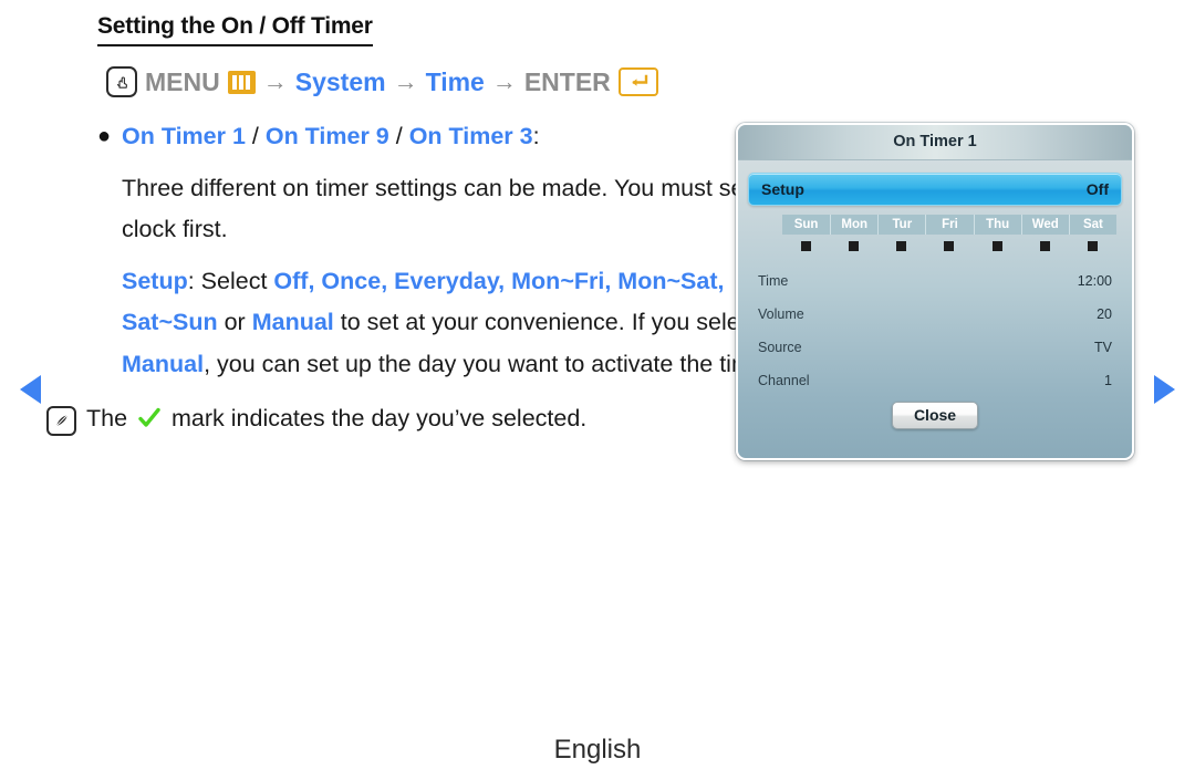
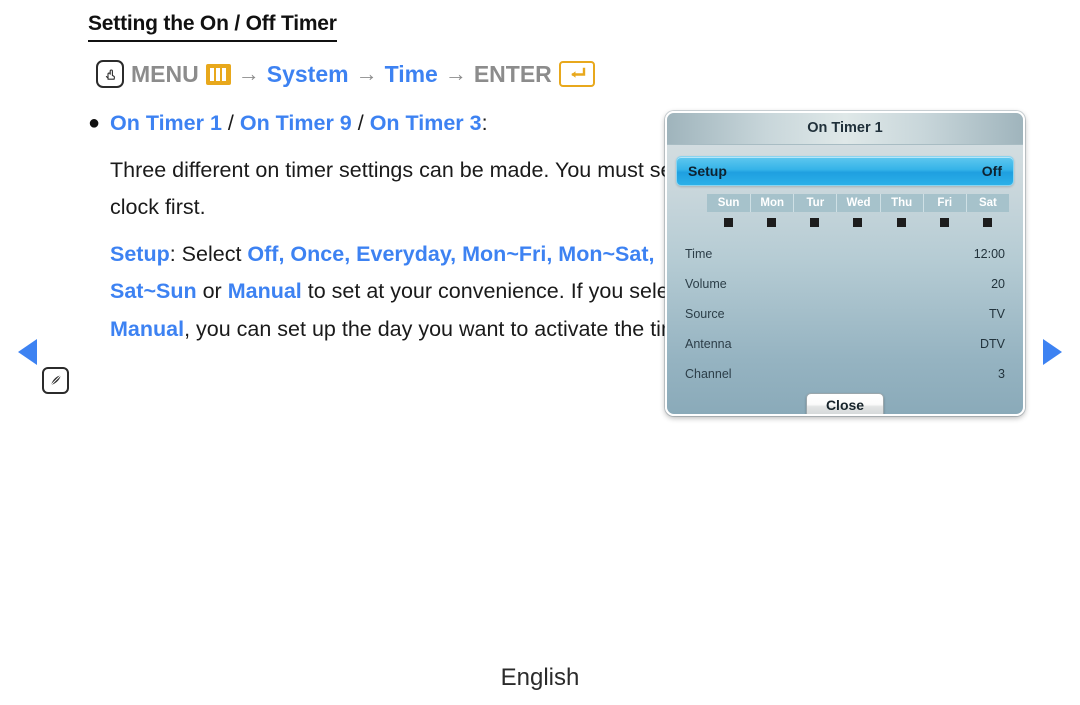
  Setting the On / Off Timer
  MENU
  →
  System
  →
  Time
  →
  ENTER
  ●
  On Timer 1 / On Timer 9 / On Timer 3:
  Three different on timer settings can be made. You must s clock first.
  Setup: Select Off, Once, Everyday, Mon~Fri, Mon~Sat, Sat~Sun or Manual to set at your convenience. If you sele Manual, you can set up the day you want to activate the ti
- The mark indicates the day you’ve selected.
  On Timer 1
  Setup
  Off
  Sun
  Mon
  Tur
- Fri
+ Wed
  Thu
- Wed
+ Fri
  Sat
  Time
  12:00
  Volume
  20
  Source
  TV
+ Antenna
+ DTV
  Channel
- 1
+ 3
  Close
  English
